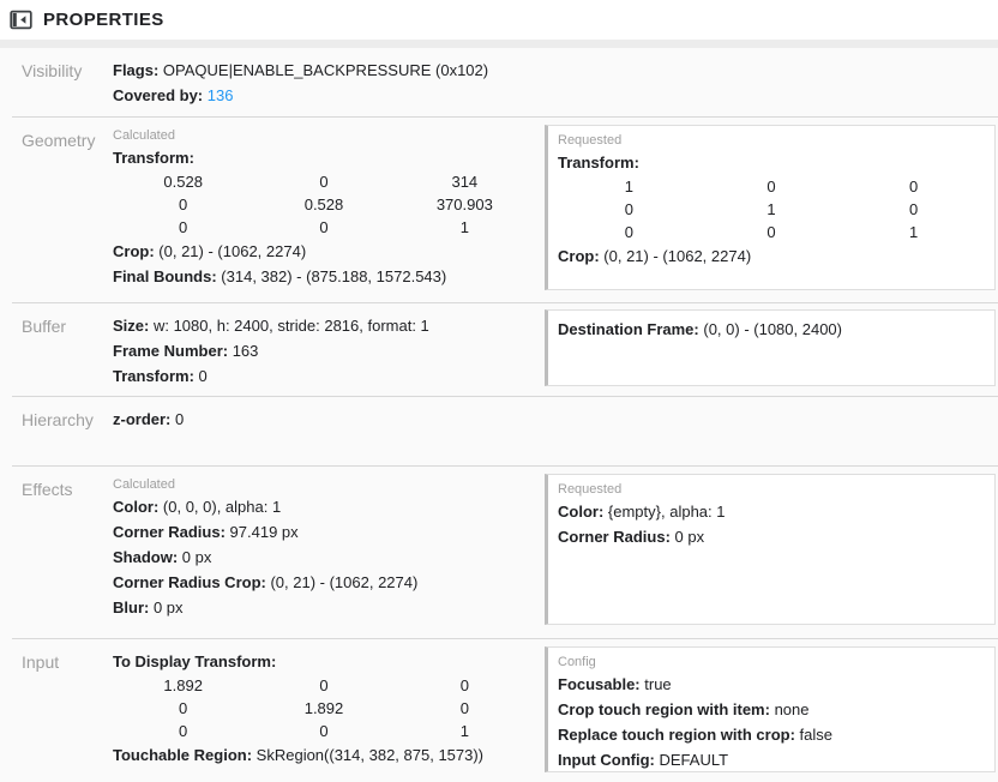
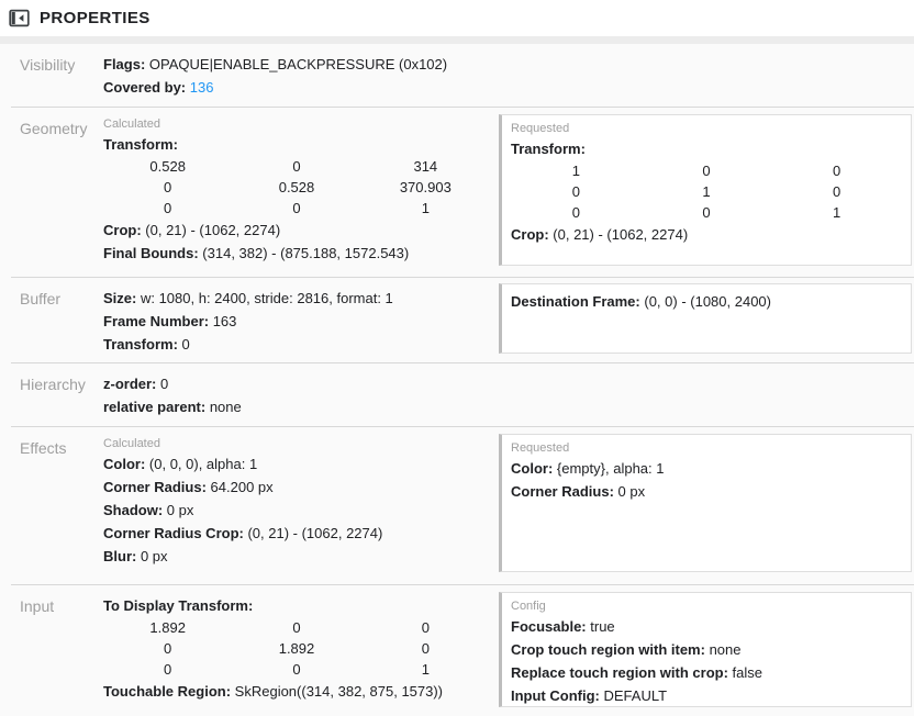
  PROPERTIES
  Visibility
  Flags: OPAQUE|ENABLE_BACKPRESSURE (0x102)
  Covered by: 136
  Geometry
  Calculated
  Transform:
  0.528	0	314
  0	0.528	370.903
  0	0	1
  Crop: (0, 21) - (1062, 2274)
  Final Bounds: (314, 382) - (875.188, 1572.543)
  Requested
  Transform:
  1	0	0
  0	1	0
  0	0	1
  Crop: (0, 21) - (1062, 2274)
  Buffer
  Size: w: 1080, h: 2400, stride: 2816, format: 1
  Frame Number: 163
  Transform: 0
  Destination Frame: (0, 0) - (1080, 2400)
  Hierarchy
  z-order: 0
+ relative parent: none
  Effects
  Calculated
  Color: (0, 0, 0), alpha: 1
- Corner Radius: 97.419 px
+ Corner Radius: 64.200 px
  Shadow: 0 px
  Corner Radius Crop: (0, 21) - (1062, 2274)
  Blur: 0 px
  Requested
  Color: {empty}, alpha: 1
  Corner Radius: 0 px
  Input
  To Display Transform:
  1.892	0	0
  0	1.892	0
  0	0	1
  Touchable Region: SkRegion((314, 382, 875, 1573))
  Config
  Focusable: true
  Crop touch region with item: none
  Replace touch region with crop: false
  Input Config: DEFAULT
